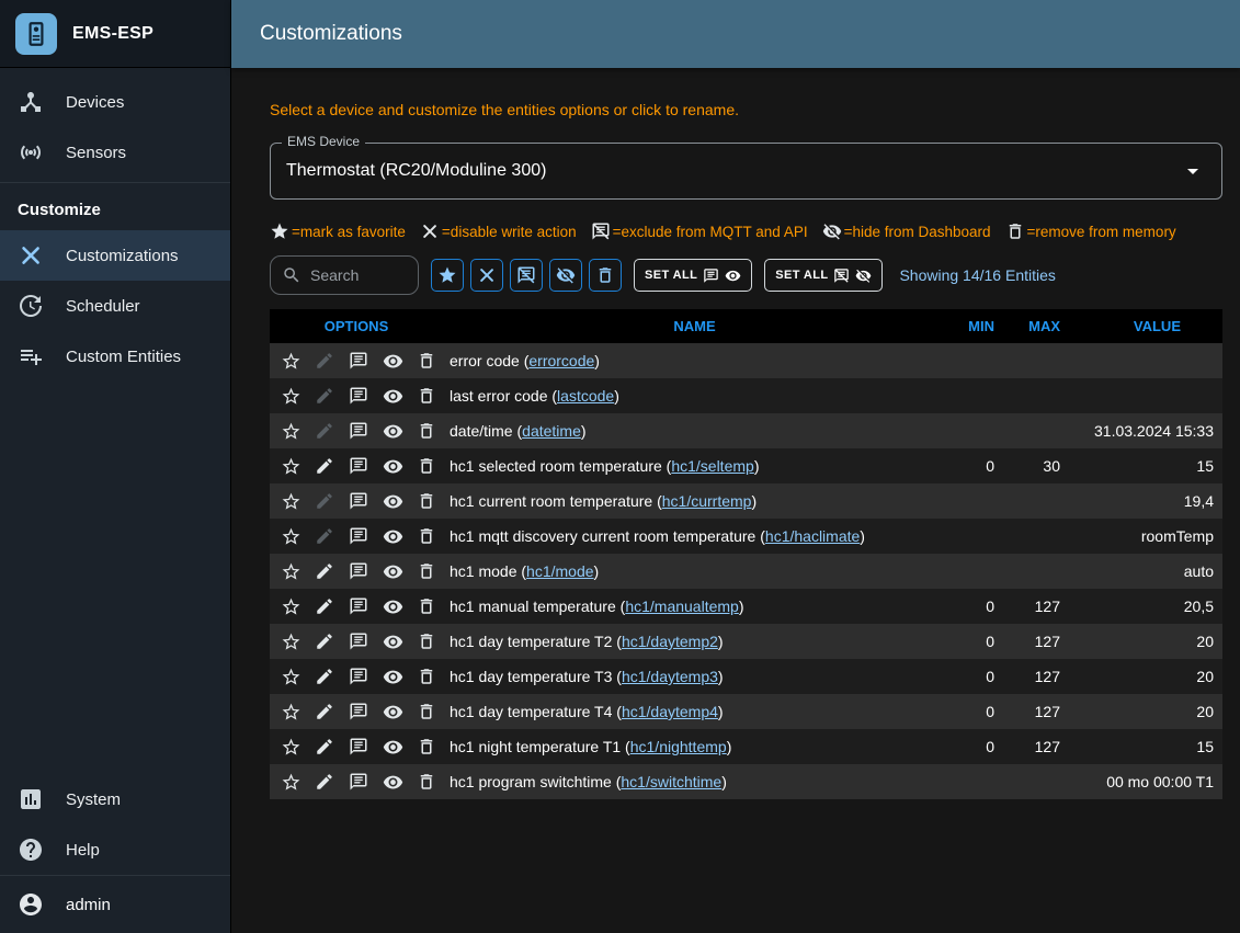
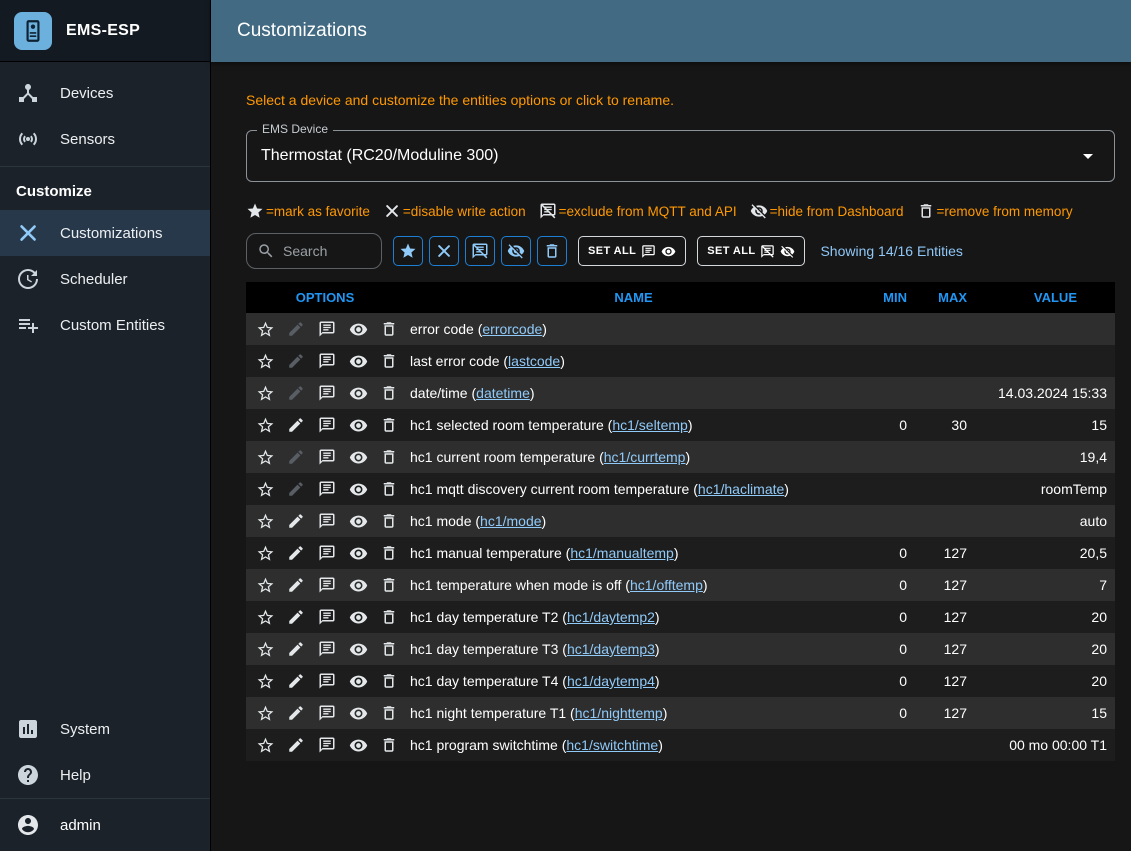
  EMS-ESP
  Devices
  Sensors
  Customize
  Customizations
  Scheduler
  Custom Entities
  System
  Help
  admin
  Customizations
  Select a device and customize the entities options or click to rename.
  EMS Device
  Thermostat (RC20/Moduline 300)
  =mark as favorite
  =disable write action
  =exclude from MQTT and API
  =hide from Dashboard
  =remove from memory
  Search
  SET ALL
  SET ALL
  Showing 14/16 Entities
  OPTIONS	NAME	MIN	MAX	VALUE
  	error code (errorcode)
  	last error code (lastcode)
- 	date/time (datetime)			31.03.2024 15:33
+ 	date/time (datetime)			14.03.2024 15:33
  	hc1 selected room temperature (hc1/seltemp)	0	30	15
  	hc1 current room temperature (hc1/currtemp)			19,4
  	hc1 mqtt discovery current room temperature (hc1/haclimate)			roomTemp
  	hc1 mode (hc1/mode)			auto
  	hc1 manual temperature (hc1/manualtemp)	0	127	20,5
+ 	hc1 temperature when mode is off (hc1/offtemp)	0	127	7
  	hc1 day temperature T2 (hc1/daytemp2)	0	127	20
  	hc1 day temperature T3 (hc1/daytemp3)	0	127	20
  	hc1 day temperature T4 (hc1/daytemp4)	0	127	20
  	hc1 night temperature T1 (hc1/nighttemp)	0	127	15
  	hc1 program switchtime (hc1/switchtime)			00 mo 00:00 T1
